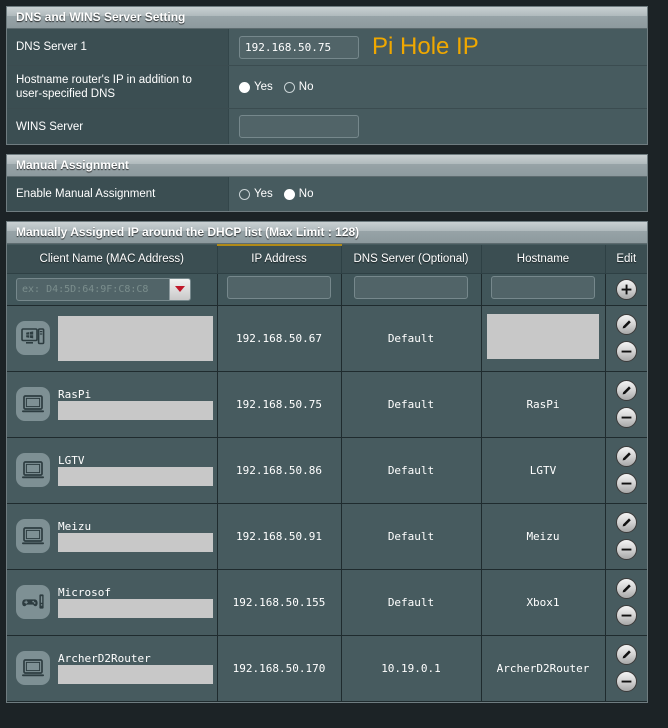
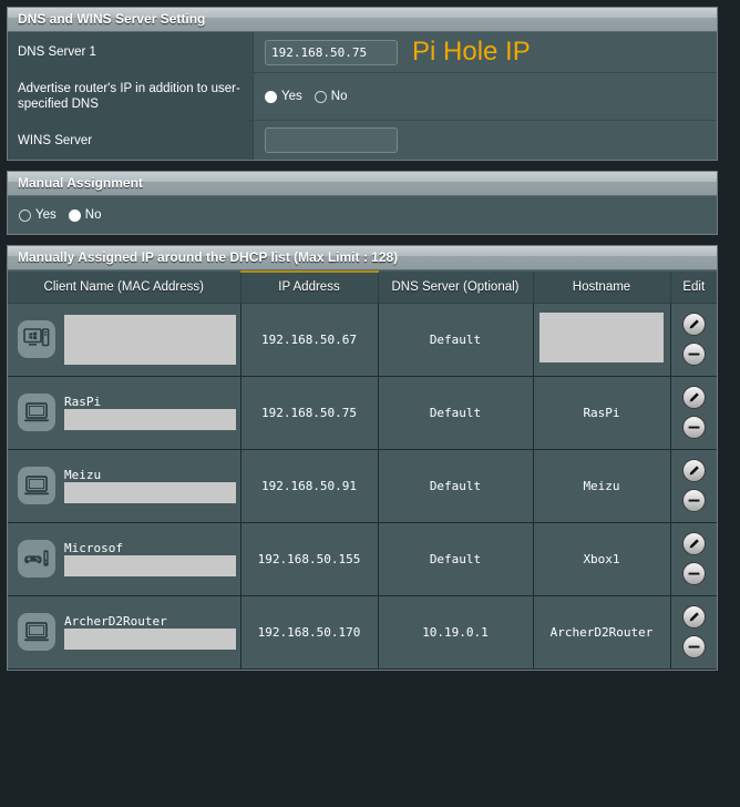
  DNS and WINS Server Setting
  DNS Server 1
  192.168.50.75
  Pi Hole IP
- Hostname router's IP in addition to user-specified DNS
+ Advertise router's IP in addition to user-specified DNS
  Yes
  No
  WINS Server
  Manual Assignment
- Enable Manual Assignment
  Yes
  No
  Manually Assigned IP around the DHCP list (Max Limit : 128)
  Client Name (MAC Address)	IP Address	DNS Server (Optional)	Hostname	Edit
- ex: D4:5D:64:9F:C8:C8
  	192.168.50.67	Default
  RasPi	192.168.50.75	Default	RasPi
- LGTV	192.168.50.86	Default	LGTV
  Meizu	192.168.50.91	Default	Meizu
  Microsof	192.168.50.155	Default	Xbox1
  ArcherD2Router	192.168.50.170	10.19.0.1	ArcherD2Router
